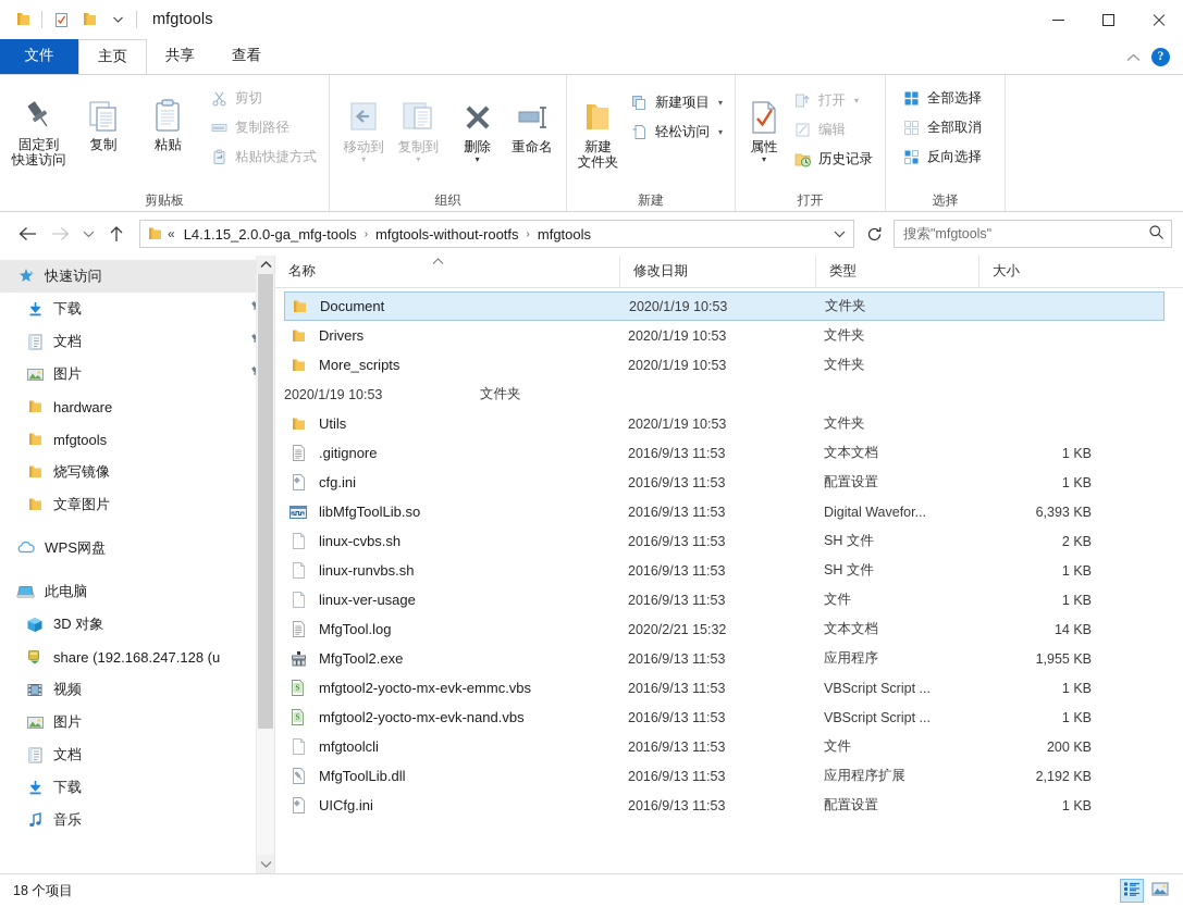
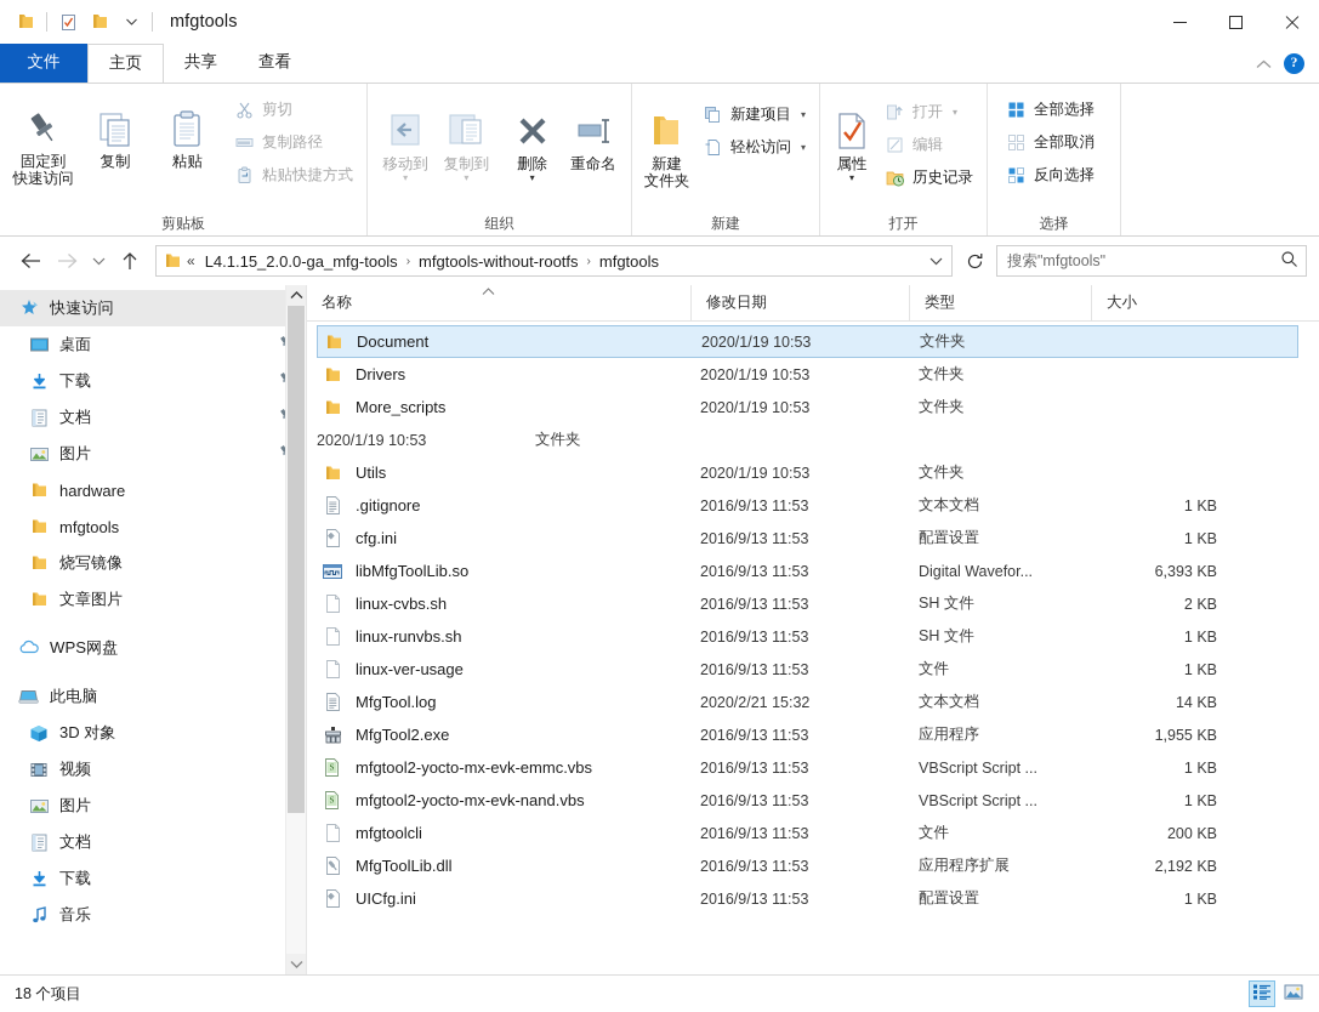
  mfgtools
  文件
  主页
  共享
  查看
  ?
  固定到
  快速访问
  复制
  粘贴
  剪切
  复制路径
  粘贴快捷方式
  剪贴板
  移动到
  ▾
  复制到
  ▾
  删除
  ▾
  重命名
  组织
  新建
  文件夹
  新建项目
  ▾
  轻松访问
  ▾
  新建
  属性
  ▾
  打开
  ▾
  编辑
  历史记录
  打开
  全部选择
  全部取消
  反向选择
  选择
  «
  L4.1.15_2.0.0-ga_mfg-tools
  ›
  mfgtools-without-rootfs
  ›
  mfgtools
  搜索"mfgtools"
  快速访问
+ 桌面
  下载
  文档
  图片
  hardware
  mfgtools
  烧写镜像
  文章图片
  WPS网盘
  此电脑
  3D 对象
- share (192.168.247.128 (u
  视频
  图片
  文档
  下载
  音乐
  名称
  修改日期
  类型
  大小
  Document
  2020/1/19 10:53
  文件夹
  Drivers
  2020/1/19 10:53
  文件夹
  More_scripts
  2020/1/19 10:53
  文件夹
  2020/1/19 10:53
  文件夹
  Utils
  2020/1/19 10:53
  文件夹
  .gitignore
  2016/9/13 11:53
  文本文档
  1 KB
  cfg.ini
  2016/9/13 11:53
  配置设置
  1 KB
  libMfgToolLib.so
  2016/9/13 11:53
  Digital Wavefor...
  6,393 KB
  linux-cvbs.sh
  2016/9/13 11:53
  SH 文件
  2 KB
  linux-runvbs.sh
  2016/9/13 11:53
  SH 文件
  1 KB
  linux-ver-usage
  2016/9/13 11:53
  文件
  1 KB
  MfgTool.log
  2020/2/21 15:32
  文本文档
  14 KB
  MfgTool2.exe
  2016/9/13 11:53
  应用程序
  1,955 KB
  S
  mfgtool2-yocto-mx-evk-emmc.vbs
  2016/9/13 11:53
  VBScript Script ...
  1 KB
  S
  mfgtool2-yocto-mx-evk-nand.vbs
  2016/9/13 11:53
  VBScript Script ...
  1 KB
  mfgtoolcli
  2016/9/13 11:53
  文件
  200 KB
  MfgToolLib.dll
  2016/9/13 11:53
  应用程序扩展
  2,192 KB
  UICfg.ini
  2016/9/13 11:53
  配置设置
  1 KB
  18 个项目
